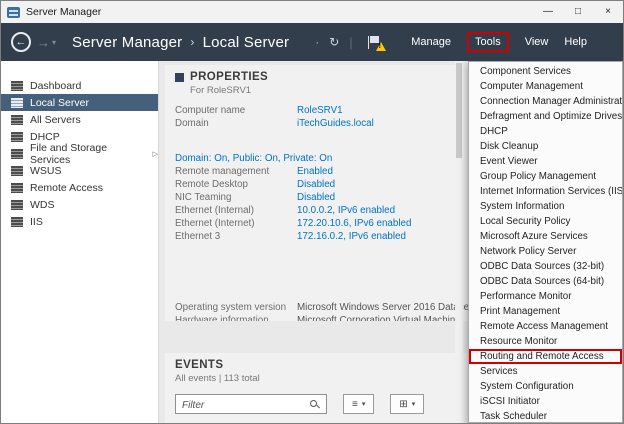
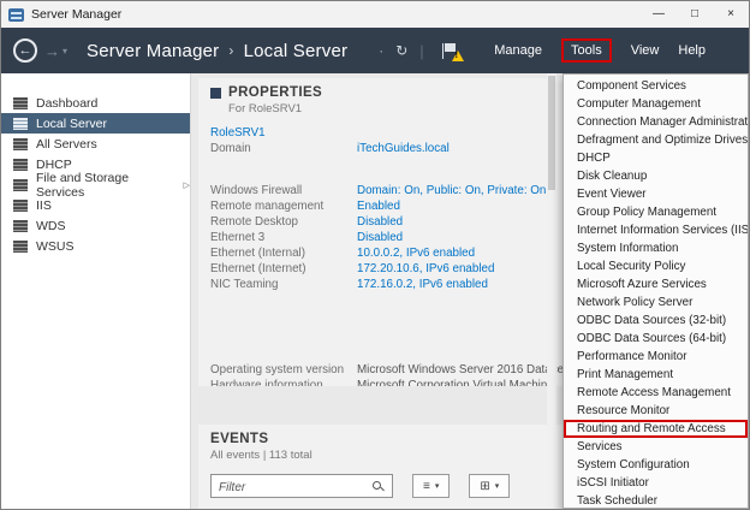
  Server Manager
  —
  □
  ×
  ←
  →
  ▾
  Server Manager
  ›
  Local Server
  ·
  ↻
  |
  Manage
  Tools
  View
  Help
  Dashboard
  Local Server
  All Servers
  DHCP
  File and Storage Services
- WSUS
+ IIS
- Remote Access
  WDS
- IIS
+ WSUS
  PROPERTIES
  For RoleSRV1
- Computer name
  RoleSRV1
  Domain
  iTechGuides.local
+ Windows Firewall
  Domain: On, Public: On, Private: On
  Remote management
  Enabled
  Remote Desktop
  Disabled
- NIC Teaming
+ Ethernet 3
  Disabled
  Ethernet (Internal)
  10.0.0.2, IPv6 enabled
  Ethernet (Internet)
  172.20.10.6, IPv6 enabled
- Ethernet 3
+ NIC Teaming
  172.16.0.2, IPv6 enabled
  Operating system version
  Microsoft Windows Server 2016 Date
  Hardware information
  Microsoft Corporation Virtual Machin
  EVENTS
  All events | 113 total
  Filter
  ≡
  ⊞
  Component Services
  Computer Management
  Connection Manager Administrat
  Defragment and Optimize Drives
  DHCP
  Disk Cleanup
  Event Viewer
  Group Policy Management
  Internet Information Services (IIS
  System Information
  Local Security Policy
  Microsoft Azure Services
  Network Policy Server
  ODBC Data Sources (32-bit)
  ODBC Data Sources (64-bit)
  Performance Monitor
  Print Management
  Remote Access Management
  Resource Monitor
  Routing and Remote Access
  Services
  System Configuration
  iSCSI Initiator
  Task Scheduler
